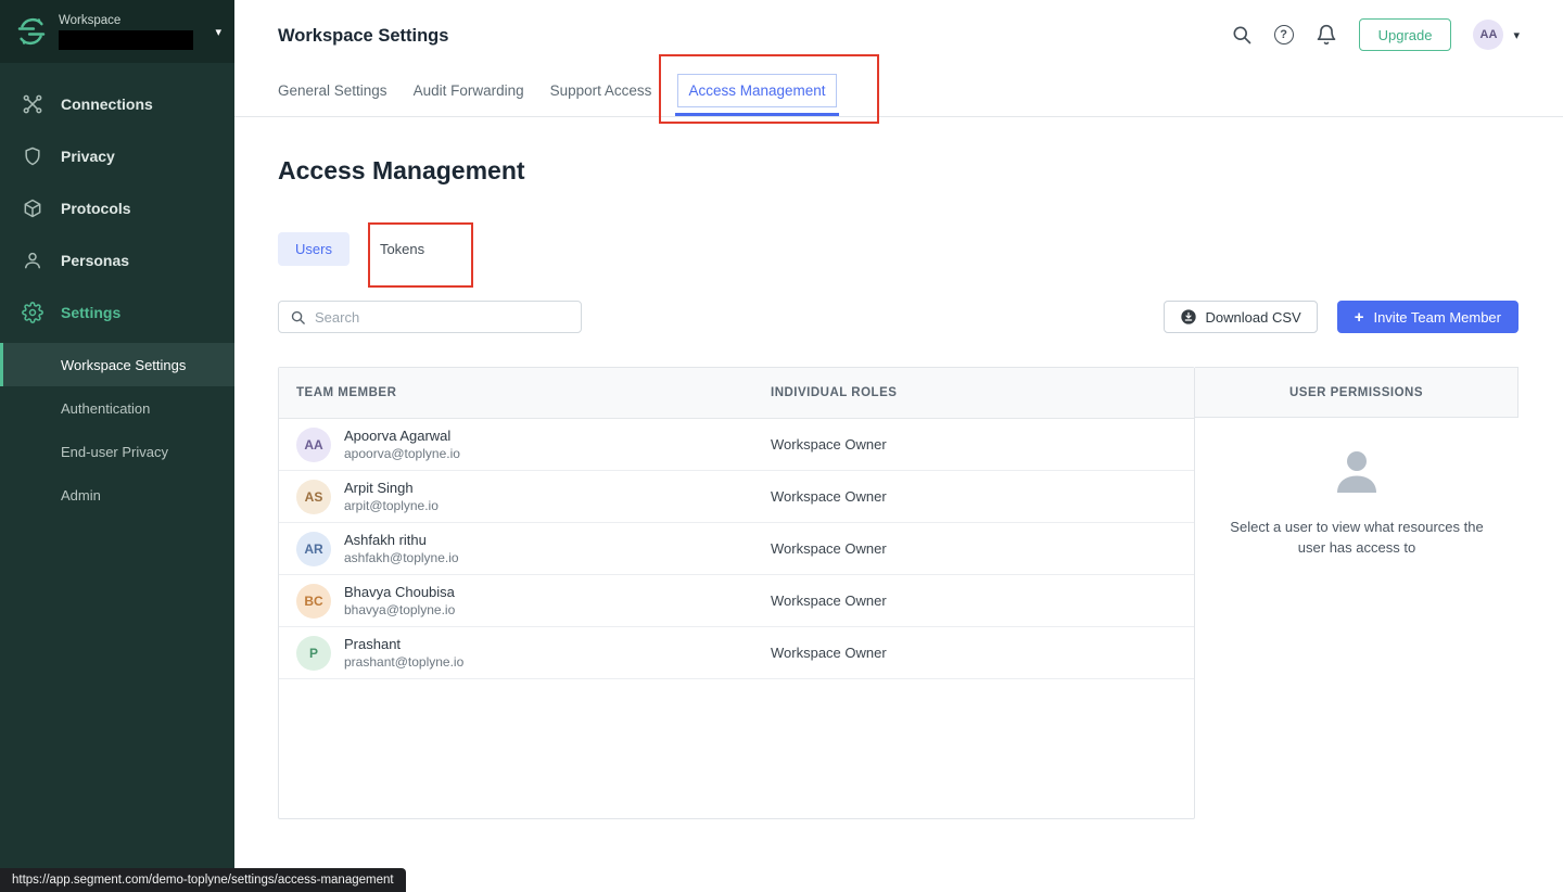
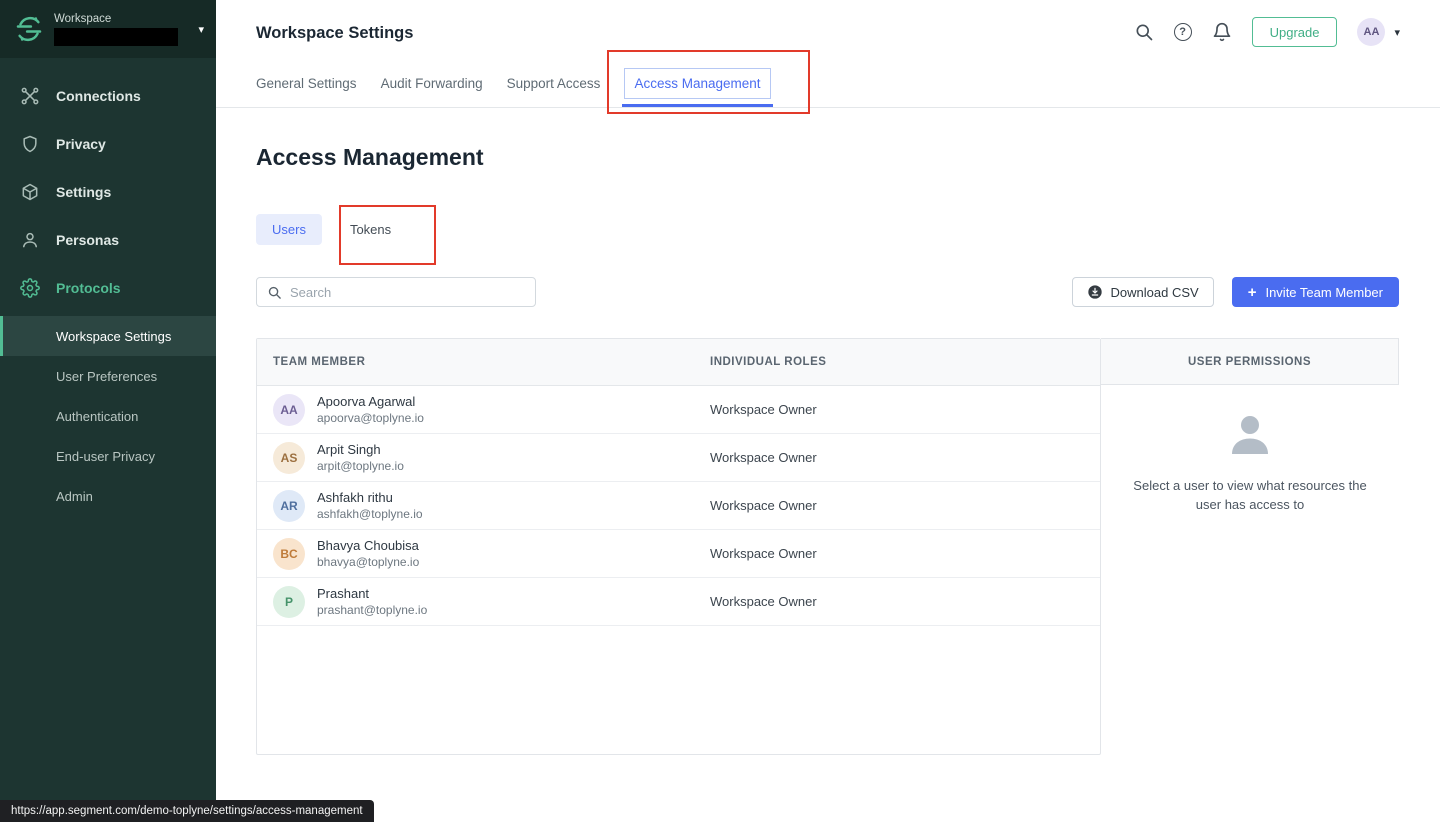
  Workspace
  ▾
  Connections
  Privacy
- Protocols
+ Settings
  Personas
- Settings
+ Protocols
  Workspace Settings
+ User Preferences
  Authentication
  End-user Privacy
  Admin
  Workspace Settings
  General Settings
  Audit Forwarding
  Support Access
  Access Management
  ?
  Upgrade
  AA
  ▾
  Access Management
  Users
  Tokens
  Search
  Download CSV
  +
  Invite Team Member
  TEAM MEMBER
  INDIVIDUAL ROLES
  AA
  Apoorva Agarwal
  apoorva@toplyne.io
  Workspace Owner
  AS
  Arpit Singh
  arpit@toplyne.io
  Workspace Owner
  AR
  Ashfakh rithu
  ashfakh@toplyne.io
  Workspace Owner
  BC
  Bhavya Choubisa
  bhavya@toplyne.io
  Workspace Owner
  P
  Prashant
  prashant@toplyne.io
  Workspace Owner
  USER PERMISSIONS
  Select a user to view what resources the user has access to
  https://app.segment.com/demo-toplyne/settings/access-management
